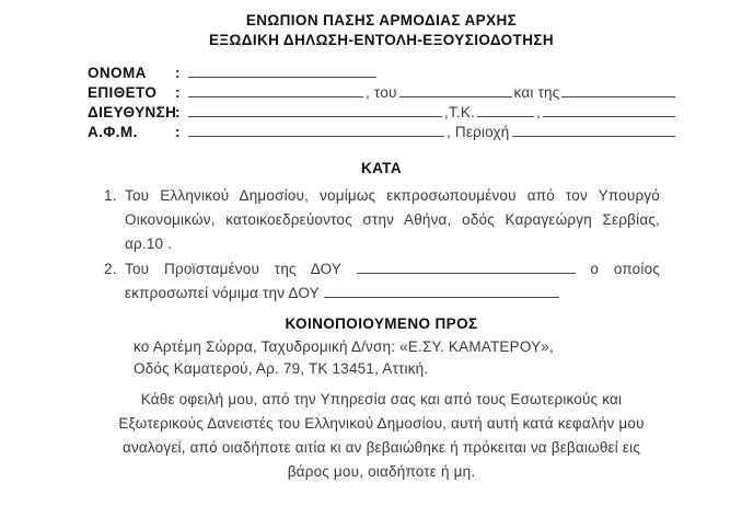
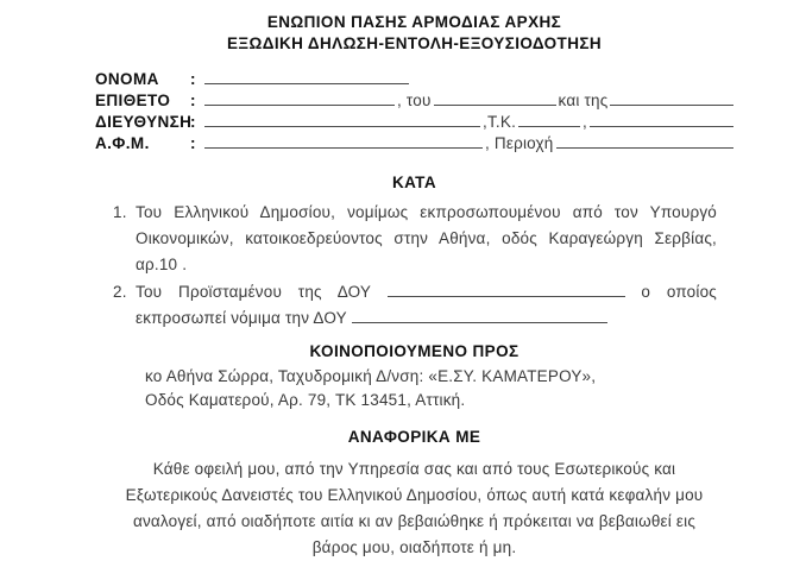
  ΕΝΩΠΙΟΝ ΠΑΣΗΣ ΑΡΜΟΔΙΑΣ ΑΡΧΗΣ
  ΕΞΩΔΙΚΗ ΔΗΛΩΣΗ-ΕΝΤΟΛΗ-ΕΞΟΥΣΙΟΔΟΤΗΣΗ
  ΟΝΟΜΑ
  :
  ΕΠΙΘΕΤΟ
  :
  , του
  και της
  ΔΙΕΥΘΥΝΣΗ
  :
  ,Τ.Κ.
  ,
  Α.Φ.Μ.
  :
  , Περιοχή
  ΚΑΤΑ
  1.
  Του Ελληνικού Δημοσίου, νομίμως εκπροσωπουμένου από τον Υπουργό
  Οικονομικών, κατοικοεδρεύοντος στην Αθήνα, οδός Καραγεώργη Σερβίας,
  αρ.10 .
  2.
  Του Προϊσταμένου της ΔΟΥ ο οποίος
  εκπροσωπεί νόμιμα την ΔΟΥ
  ΚΟΙΝΟΠΟΙΟΥΜΕΝΟ ΠΡΟΣ
- κο Αρτέμη Σώρρα, Ταχυδρομική Δ/νση: «Ε.ΣΥ. ΚΑΜΑΤΕΡΟΥ»,
+ κο Αθήνα Σώρρα, Ταχυδρομική Δ/νση: «Ε.ΣΥ. ΚΑΜΑΤΕΡΟΥ»,
  Οδός Καματερού, Αρ. 79, ΤΚ 13451, Αττική.
+ ΑΝΑΦΟΡΙΚΑ ΜΕ
  Κάθε οφειλή μου, από την Υπηρεσία σας και από τους Εσωτερικούς και
- Εξωτερικούς Δανειστές του Ελληνικού Δημοσίου, αυτή αυτή κατά κεφαλήν μου
+ Εξωτερικούς Δανειστές του Ελληνικού Δημοσίου, όπως αυτή κατά κεφαλήν μου
  αναλογεί, από οιαδήποτε αιτία κι αν βεβαιώθηκε ή πρόκειται να βεβαιωθεί εις
  βάρος μου, οιαδήποτε ή μη.
